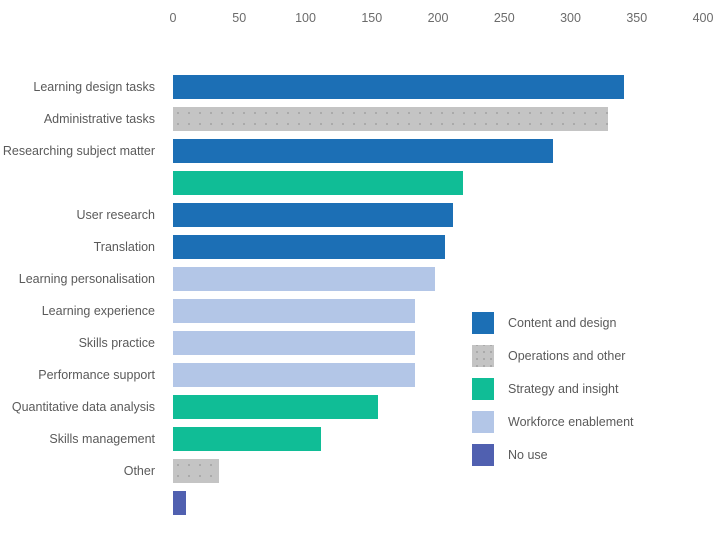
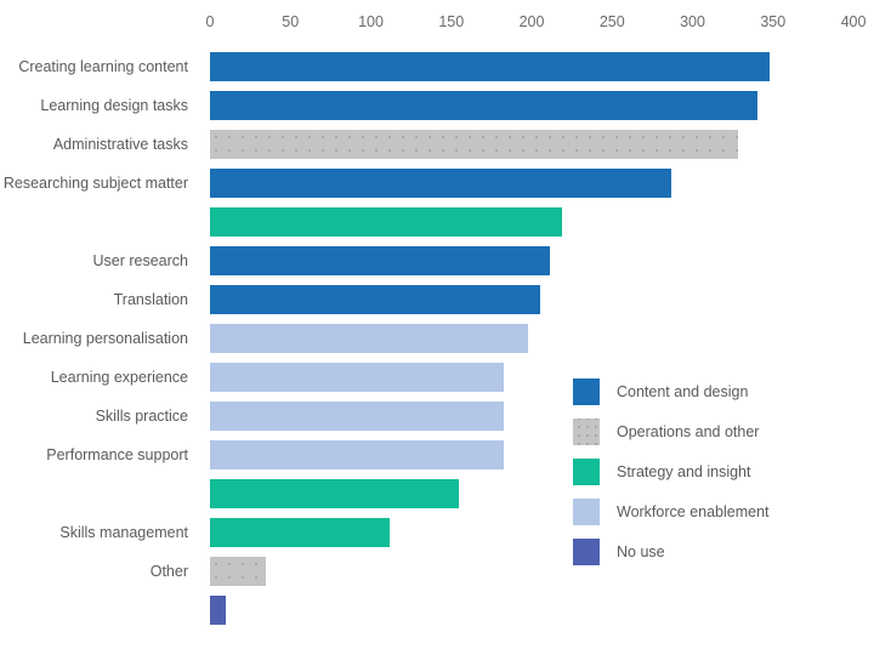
  0
  50
  100
  150
  200
  250
  300
  350
  400
+ Creating learning content
  Learning design tasks
  Administrative tasks
  Researching subject matter
  User research
  Translation
  Learning personalisation
  Learning experience
  Skills practice
  Performance support
- Quantitative data analysis
  Skills management
  Other
  Content and design
  Operations and other
  Strategy and insight
  Workforce enablement
  No use
